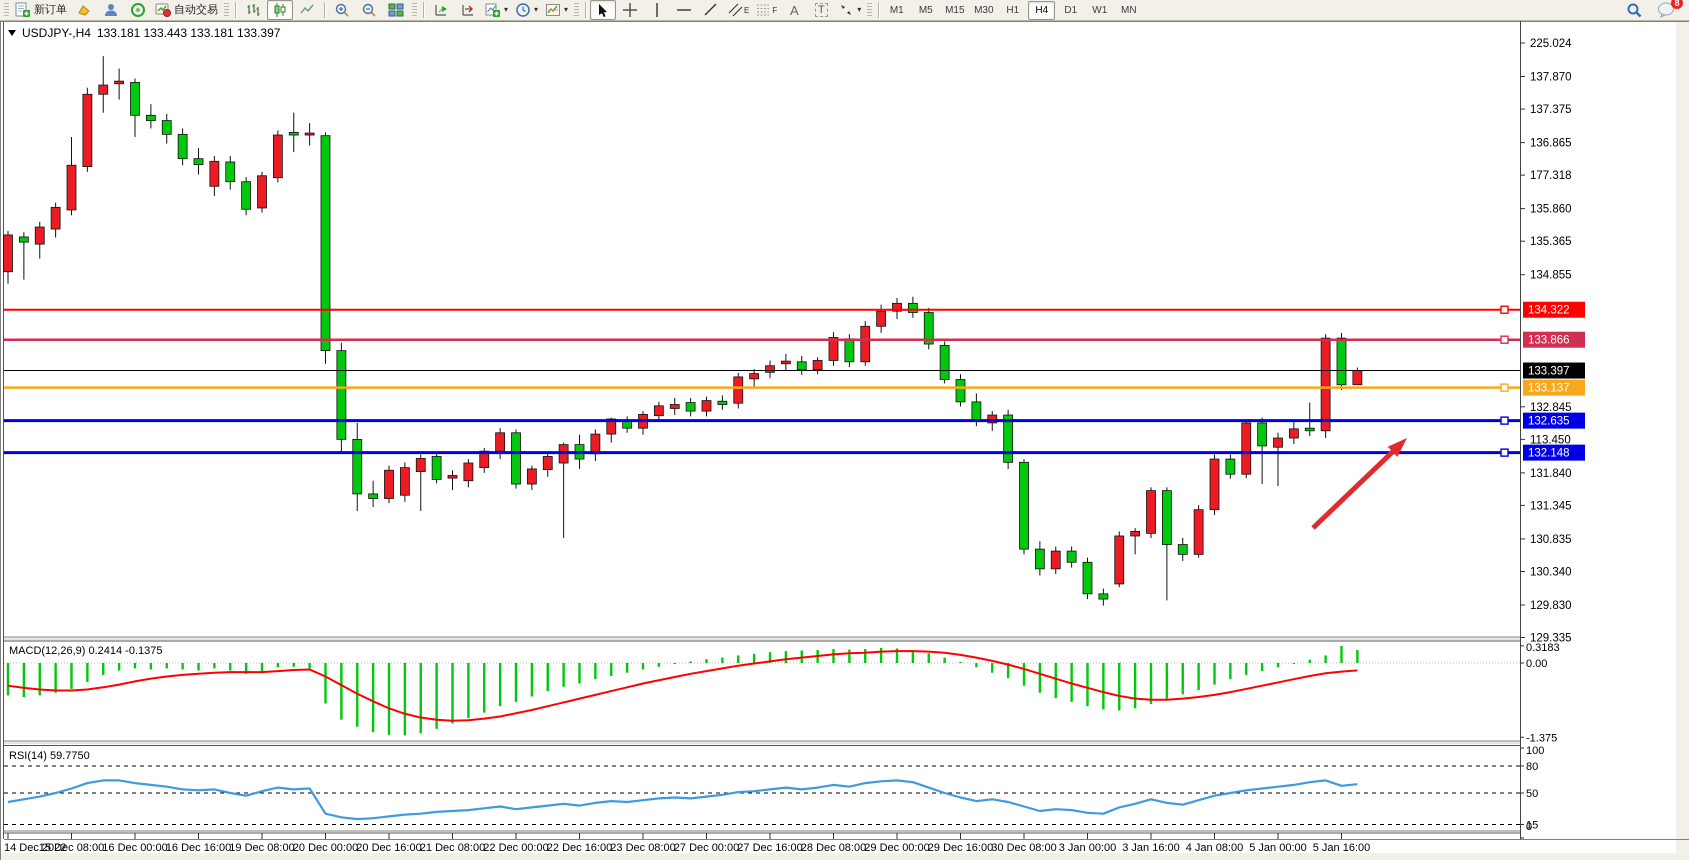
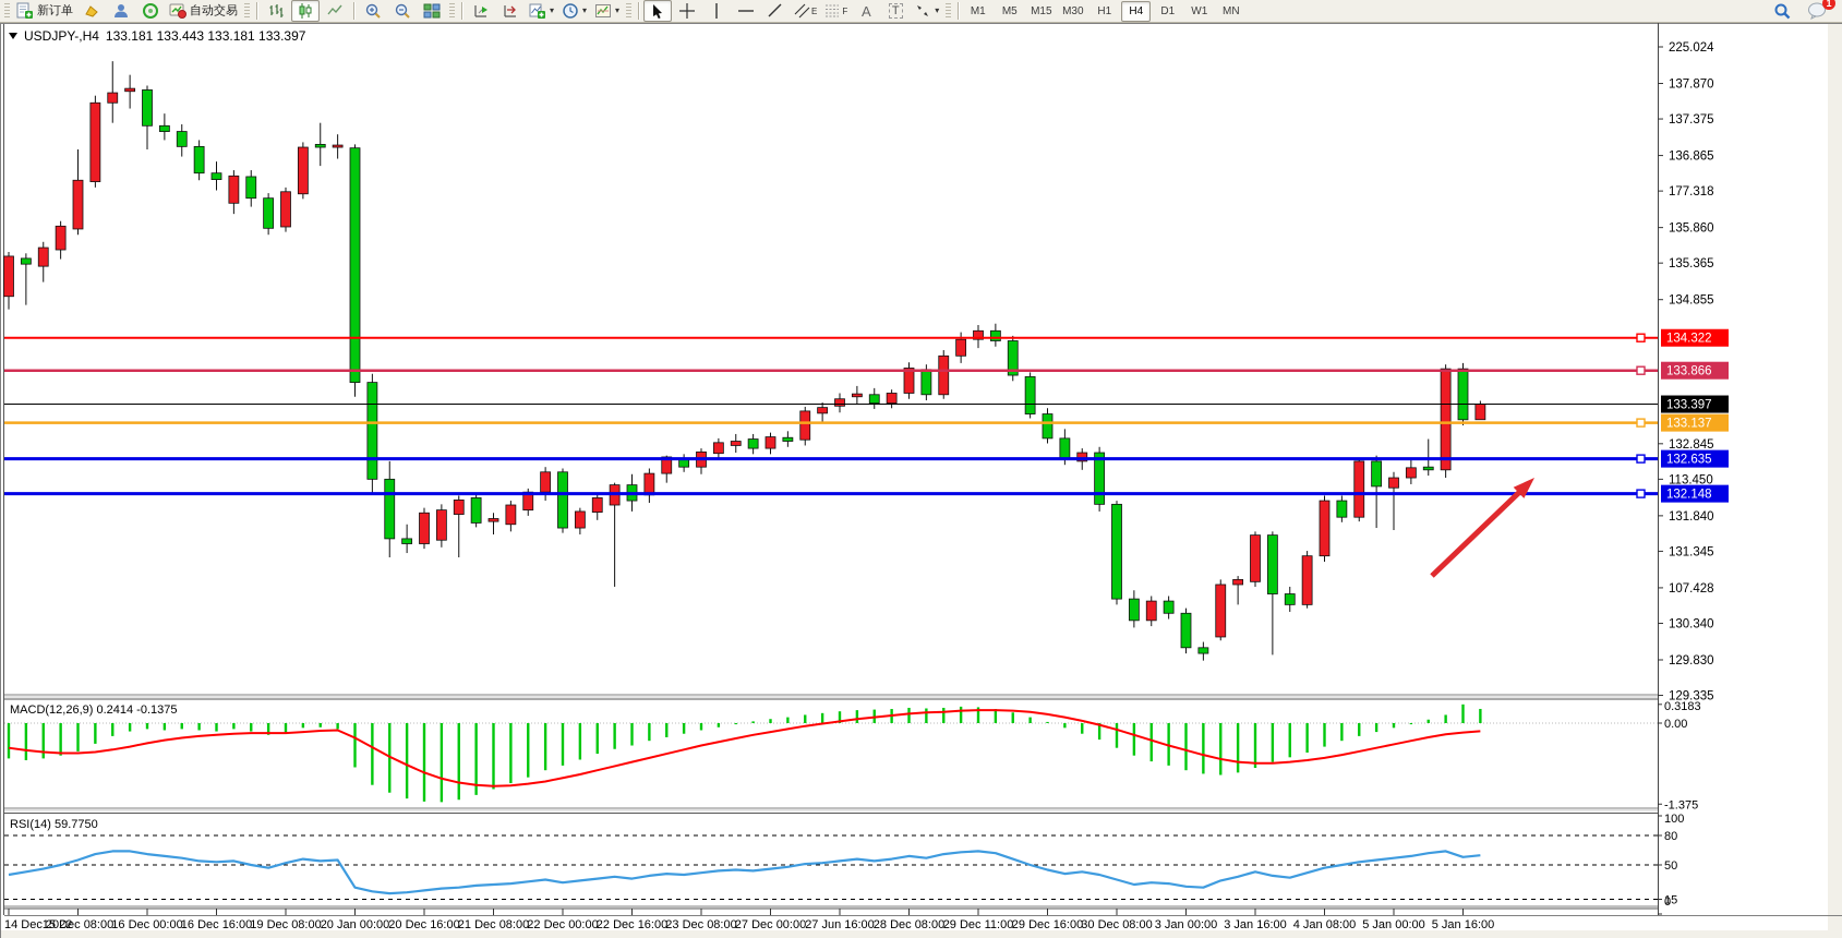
  新订单
  自动交易
  ▾
  ▾
  ▾
  E
  F
  A
  T
  ▾
  M1
  M5
  M15
  M30
  H1
  H4
  D1
  W1
  MN
- 8
+ 1
  225.024
  137.870
  137.375
  136.865
  177.318
  135.860
  135.365
  134.855
  132.845
  113.450
  131.840
  131.345
- 130.835
+ 107.428
  130.340
  129.830
  129.335
  134.322
  133.866
  133.397
  133.137
  132.635
  132.148
  0.3183
  0.00
  -1.375
  100
  80
  50
  15
  0
  14 Dec 2022
  15 Dec 08:00
  16 Dec 00:00
  16 Dec 16:00
  19 Dec 08:00
- 20 Dec 00:00
+ 20 Jan 00:00
  20 Dec 16:00
  21 Dec 08:00
  22 Dec 00:00
  22 Dec 16:00
  23 Dec 08:00
  27 Dec 00:00
- 27 Dec 16:00
+ 27 Jun 16:00
  28 Dec 08:00
- 29 Dec 00:00
+ 29 Dec 11:00
  29 Dec 16:00
  30 Dec 08:00
  3 Jan 00:00
  3 Jan 16:00
  4 Jan 08:00
  5 Jan 00:00
  5 Jan 16:00
  USDJPY-,H4
  133.181 133.443 133.181 133.397
  MACD(12,26,9) 0.2414 -0.1375
  RSI(14) 59.7750
